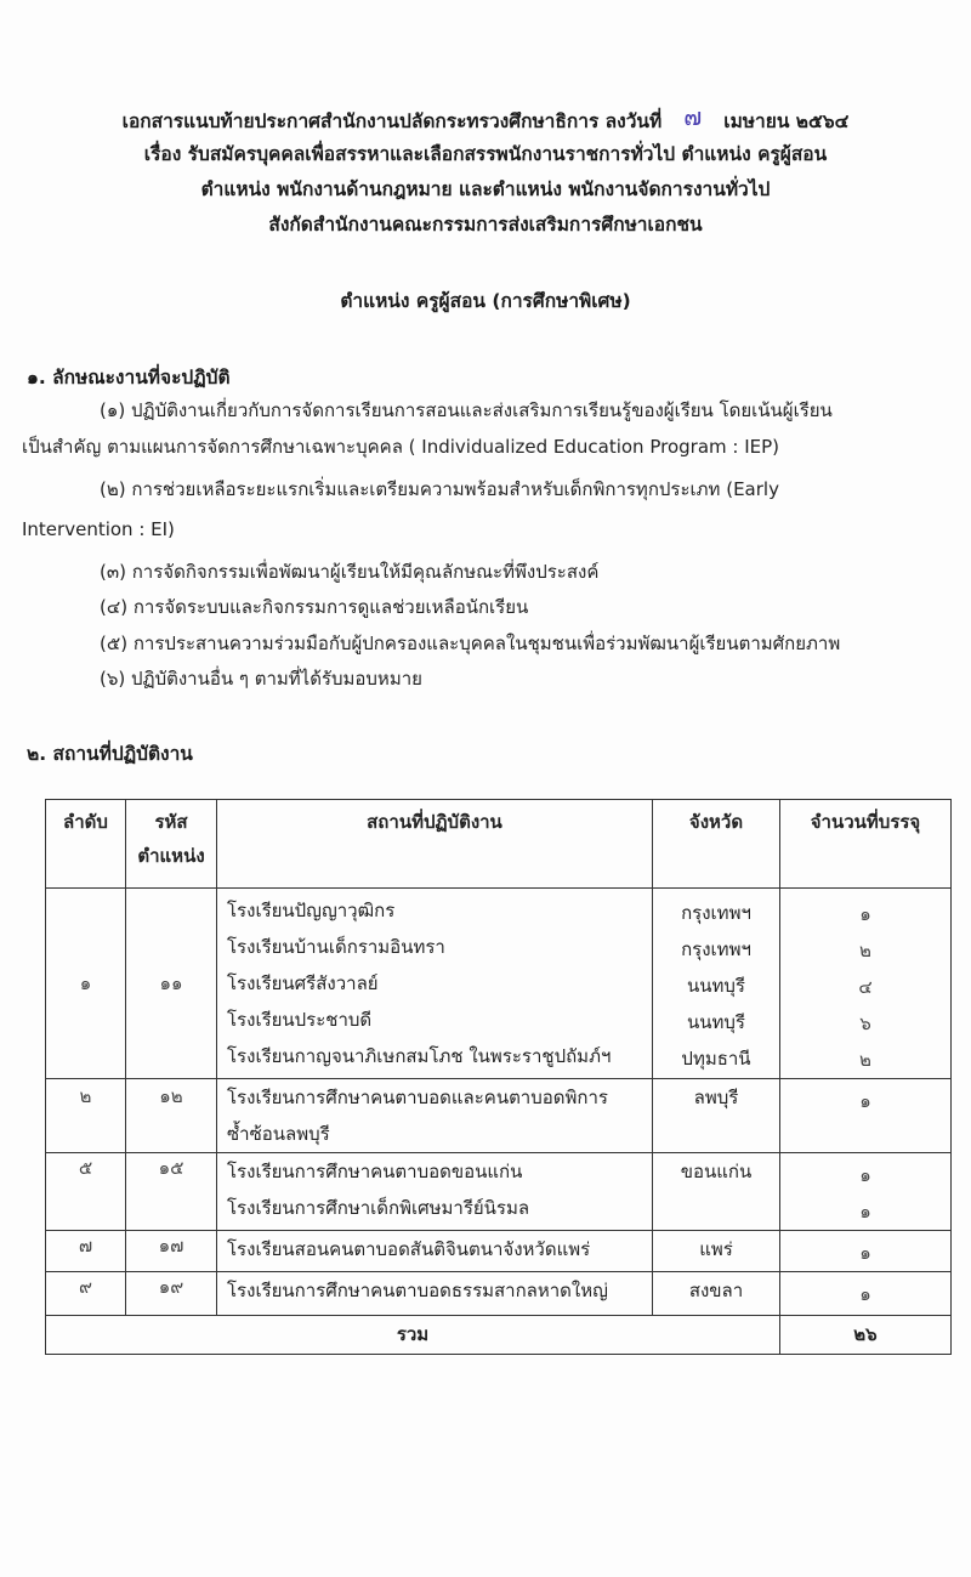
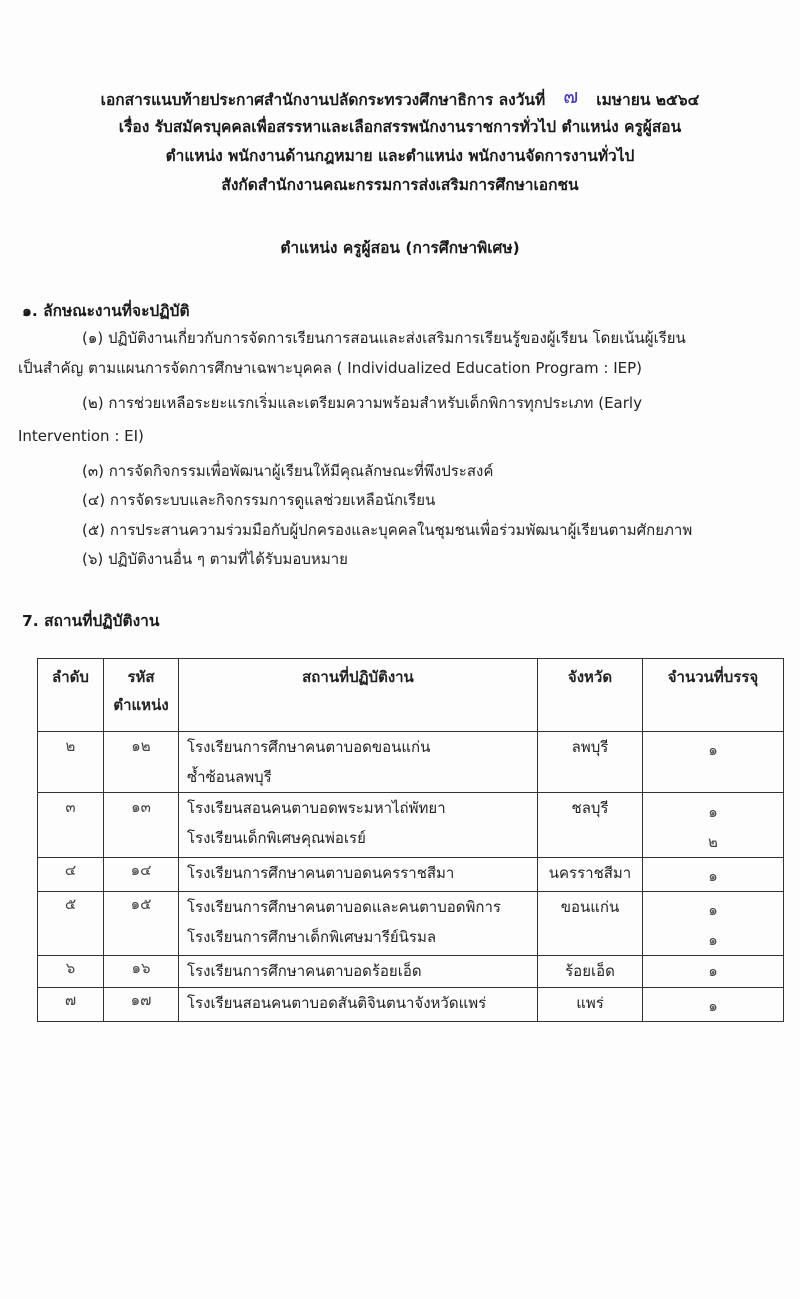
  เอกสารแนบท้ายประกาศสำนักงานปลัดกระทรวงศึกษาธิการ ลงวันที่ ๗ เมษายน ๒๕๖๔
  เรื่อง รับสมัครบุคคลเพื่อสรรหาและเลือกสรรพนักงานราชการทั่วไป ตำแหน่ง ครูผู้สอน
  ตำแหน่ง พนักงานด้านกฎหมาย และตำแหน่ง พนักงานจัดการงานทั่วไป
  สังกัดสำนักงานคณะกรรมการส่งเสริมการศึกษาเอกชน
  ตำแหน่ง ครูผู้สอน (การศึกษาพิเศษ)
  ๑. ลักษณะงานที่จะปฏิบัติ
  (๑) ปฏิบัติงานเกี่ยวกับการจัดการเรียนการสอนและส่งเสริมการเรียนรู้ของผู้เรียน โดยเน้นผู้เรียน
  เป็นสำคัญ ตามแผนการจัดการศึกษาเฉพาะบุคคล ( Individualized Education Program : IEP)
  (๒) การช่วยเหลือระยะแรกเริ่มและเตรียมความพร้อมสำหรับเด็กพิการทุกประเภท (Early
  Intervention : EI)
  (๓) การจัดกิจกรรมเพื่อพัฒนาผู้เรียนให้มีคุณลักษณะที่พึงประสงค์
  (๔) การจัดระบบและกิจกรรมการดูแลช่วยเหลือนักเรียน
  (๕) การประสานความร่วมมือกับผู้ปกครองและบุคคลในชุมชนเพื่อร่วมพัฒนาผู้เรียนตามศักยภาพ
  (๖) ปฏิบัติงานอื่น ๆ ตามที่ได้รับมอบหมาย
- ๒. สถานที่ปฏิบัติงาน
+ 7. สถานที่ปฏิบัติงาน
  ลำดับ	รหัส ตำแหน่ง	สถานที่ปฏิบัติงาน	จังหวัด	จำนวนที่บรรจุ
- ๑	๑๑	โรงเรียนปัญญาวุฒิกร โรงเรียนบ้านเด็กรามอินทรา โรงเรียนศรีสังวาลย์ โรงเรียนประชาบดี โรงเรียนกาญจนาภิเษกสมโภช ในพระราชูปถัมภ์ฯ	กรุงเทพฯ กรุงเทพฯ นนทบุรี นนทบุรี ปทุมธานี	๑ ๒ ๔ ๖ ๒
- ๒	๑๒	โรงเรียนการศึกษาคนตาบอดและคนตาบอดพิการ ซ้ำซ้อนลพบุรี	ลพบุรี	๑
+ ๒	๑๒	โรงเรียนการศึกษาคนตาบอดขอนแก่น ซ้ำซ้อนลพบุรี	ลพบุรี	๑
+ ๓	๑๓	โรงเรียนสอนคนตาบอดพระมหาไถ่พัทยา โรงเรียนเด็กพิเศษคุณพ่อเรย์	ชลบุรี	๑ ๒
+ ๔	๑๔	โรงเรียนการศึกษาคนตาบอดนครราชสีมา	นครราชสีมา	๑
- ๕	๑๕	โรงเรียนการศึกษาคนตาบอดขอนแก่น โรงเรียนการศึกษาเด็กพิเศษมารีย์นิรมล	ขอนแก่น	๑ ๑
+ ๕	๑๕	โรงเรียนการศึกษาคนตาบอดและคนตาบอดพิการ โรงเรียนการศึกษาเด็กพิเศษมารีย์นิรมล	ขอนแก่น	๑ ๑
+ ๖	๑๖	โรงเรียนการศึกษาคนตาบอดร้อยเอ็ด	ร้อยเอ็ด	๑
  ๗	๑๗	โรงเรียนสอนคนตาบอดสันติจินตนาจังหวัดแพร่	แพร่	๑
- ๙	๑๙	โรงเรียนการศึกษาคนตาบอดธรรมสากลหาดใหญ่	สงขลา	๑
- รวม	๒๖
